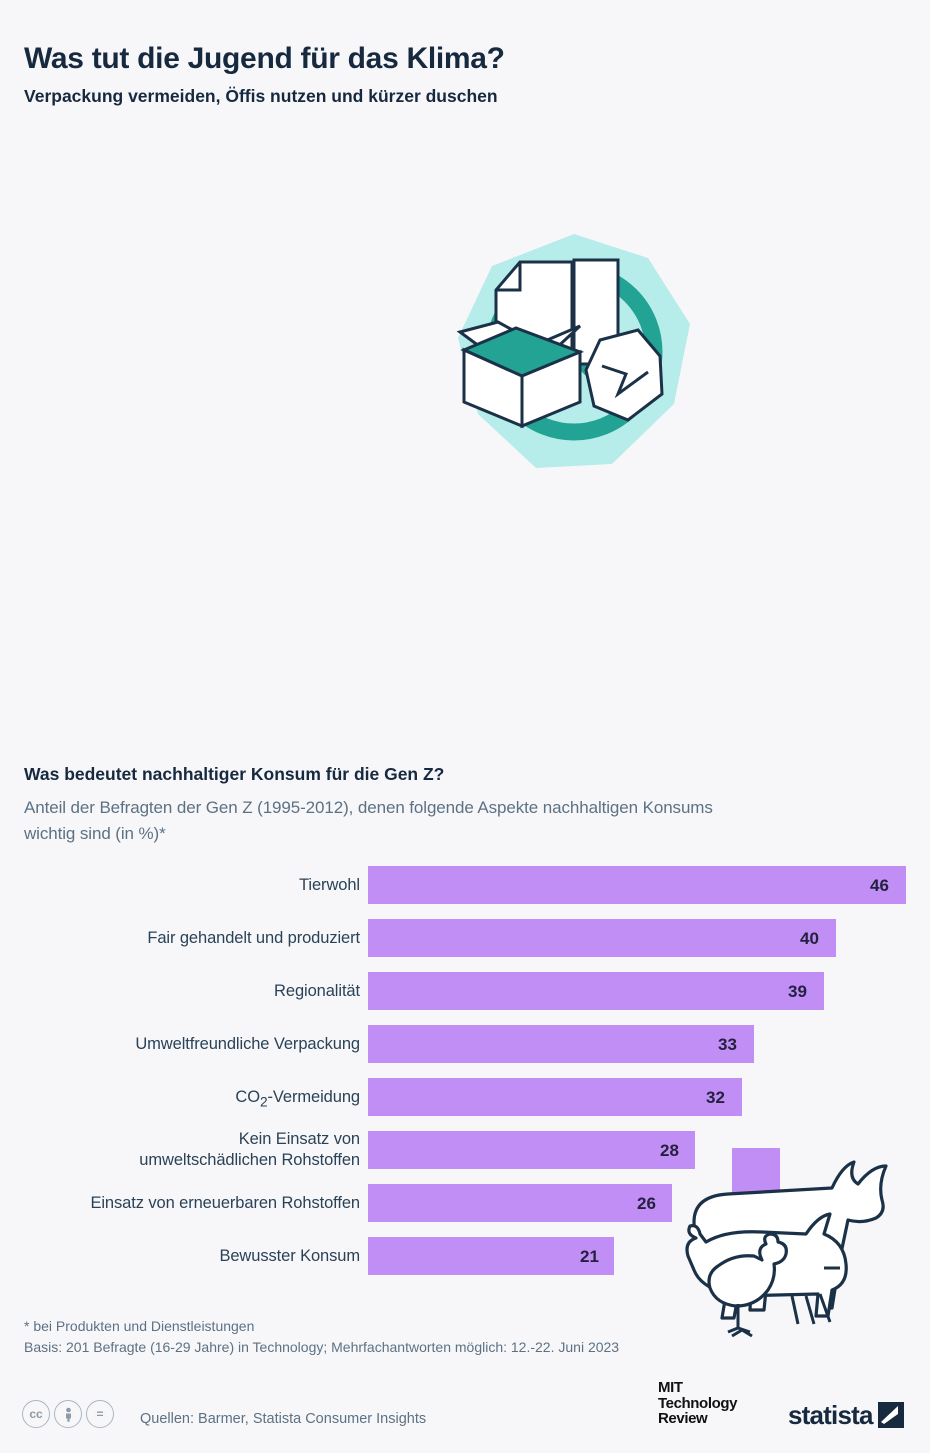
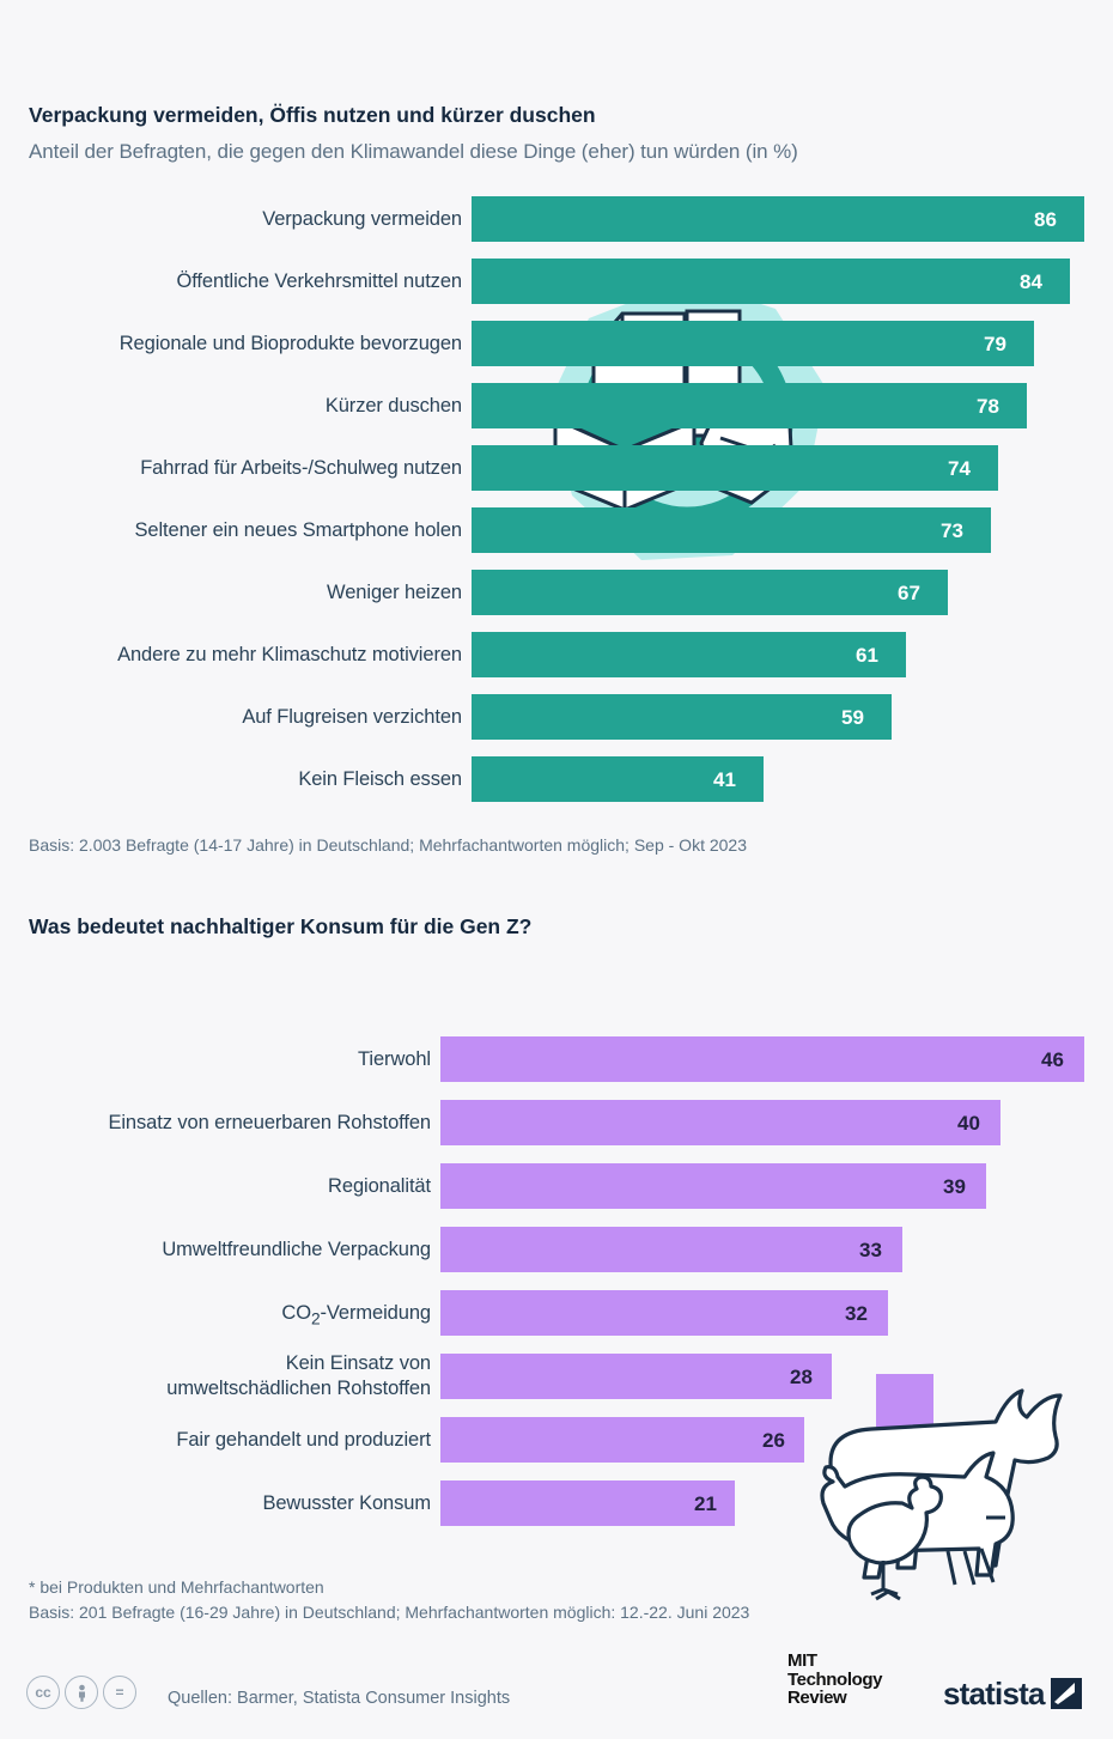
- Was tut die Jugend für das Klima?
  Verpackung vermeiden, Öffis nutzen und kürzer duschen
+ Anteil der Befragten, die gegen den Klimawandel diese Dinge (eher) tun würden (in %)
+ Verpackung vermeiden
+ 86
+ Öffentliche Verkehrsmittel nutzen
+ 84
+ Regionale und Bioprodukte bevorzugen
+ 79
+ Kürzer duschen
+ 78
+ Fahrrad für Arbeits-/Schulweg nutzen
+ 74
+ Seltener ein neues Smartphone holen
+ 73
+ Weniger heizen
+ 67
+ Andere zu mehr Klimaschutz motivieren
+ 61
+ Auf Flugreisen verzichten
+ 59
+ Kein Fleisch essen
+ 41
+ Basis: 2.003 Befragte (14-17 Jahre) in Deutschland; Mehrfachantworten möglich; Sep - Okt 2023
  Was bedeutet nachhaltiger Konsum für die Gen Z?
- Anteil der Befragten der Gen Z (1995-2012), denen folgende Aspekte nachhaltigen Konsums wichtig sind (in %)*
  Tierwohl
  46
- Fair gehandelt und produziert
+ Einsatz von erneuerbaren Rohstoffen
  40
  Regionalität
  39
  Umweltfreundliche Verpackung
  33
  CO2-Vermeidung
  32
  Kein Einsatz von
  umweltschädlichen Rohstoffen
  28
- Einsatz von erneuerbaren Rohstoffen
+ Fair gehandelt und produziert
  26
  Bewusster Konsum
  21
- * bei Produkten und Dienstleistungen
+ * bei Produkten und Mehrfachantworten
- Basis: 201 Befragte (16-29 Jahre) in Technology; Mehrfachantworten möglich: 12.-22. Juni 2023
+ Basis: 201 Befragte (16-29 Jahre) in Deutschland; Mehrfachantworten möglich: 12.-22. Juni 2023
  cc
  =
  Quellen: Barmer, Statista Consumer Insights
  MIT
  Technology
  Review
  statista
